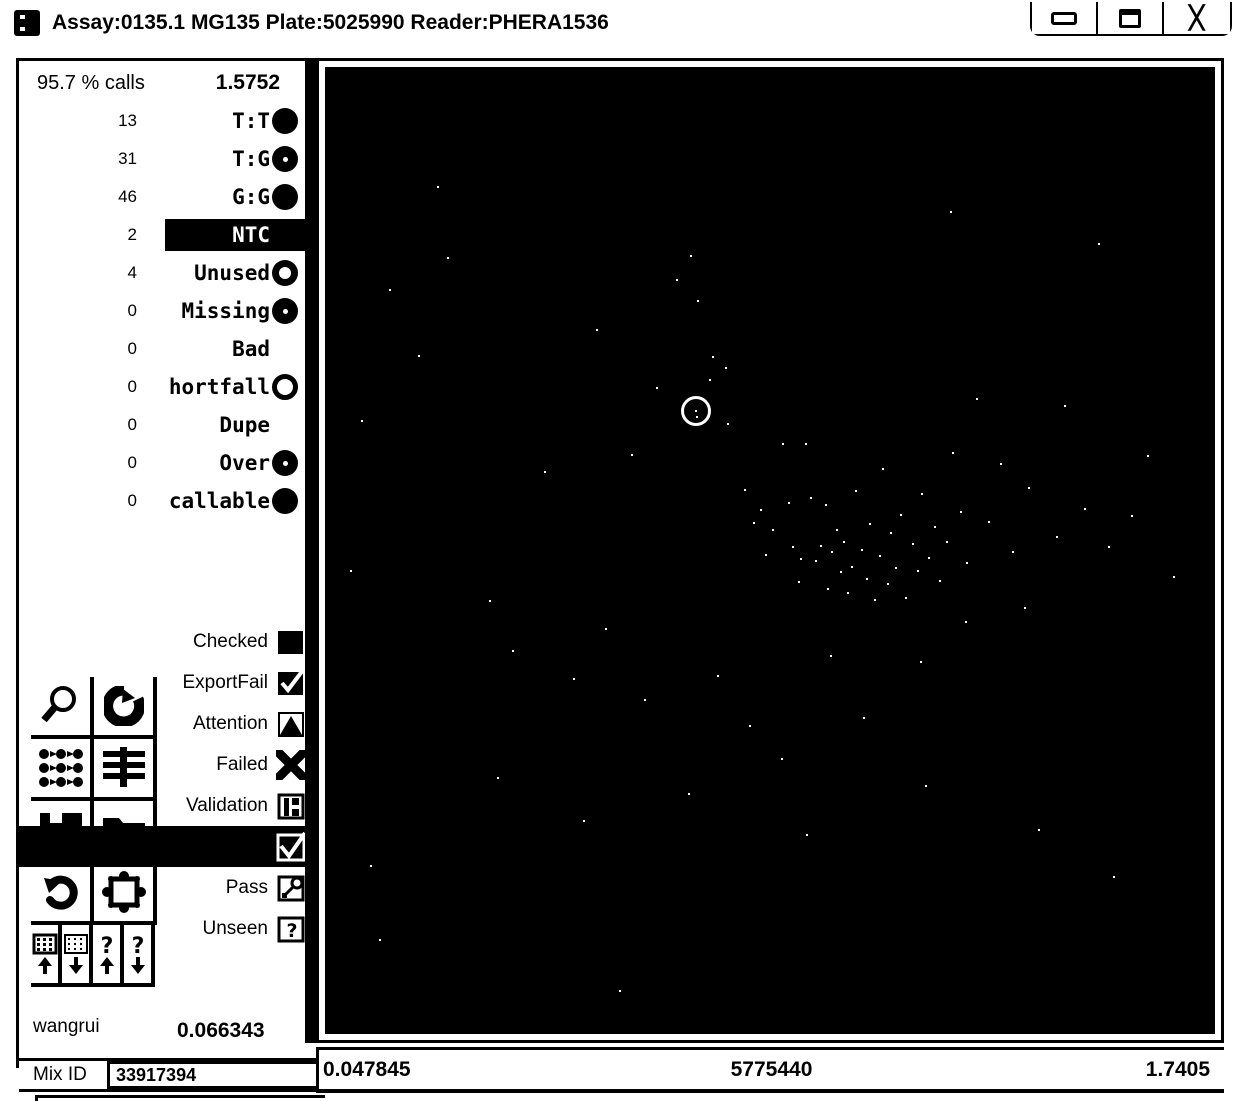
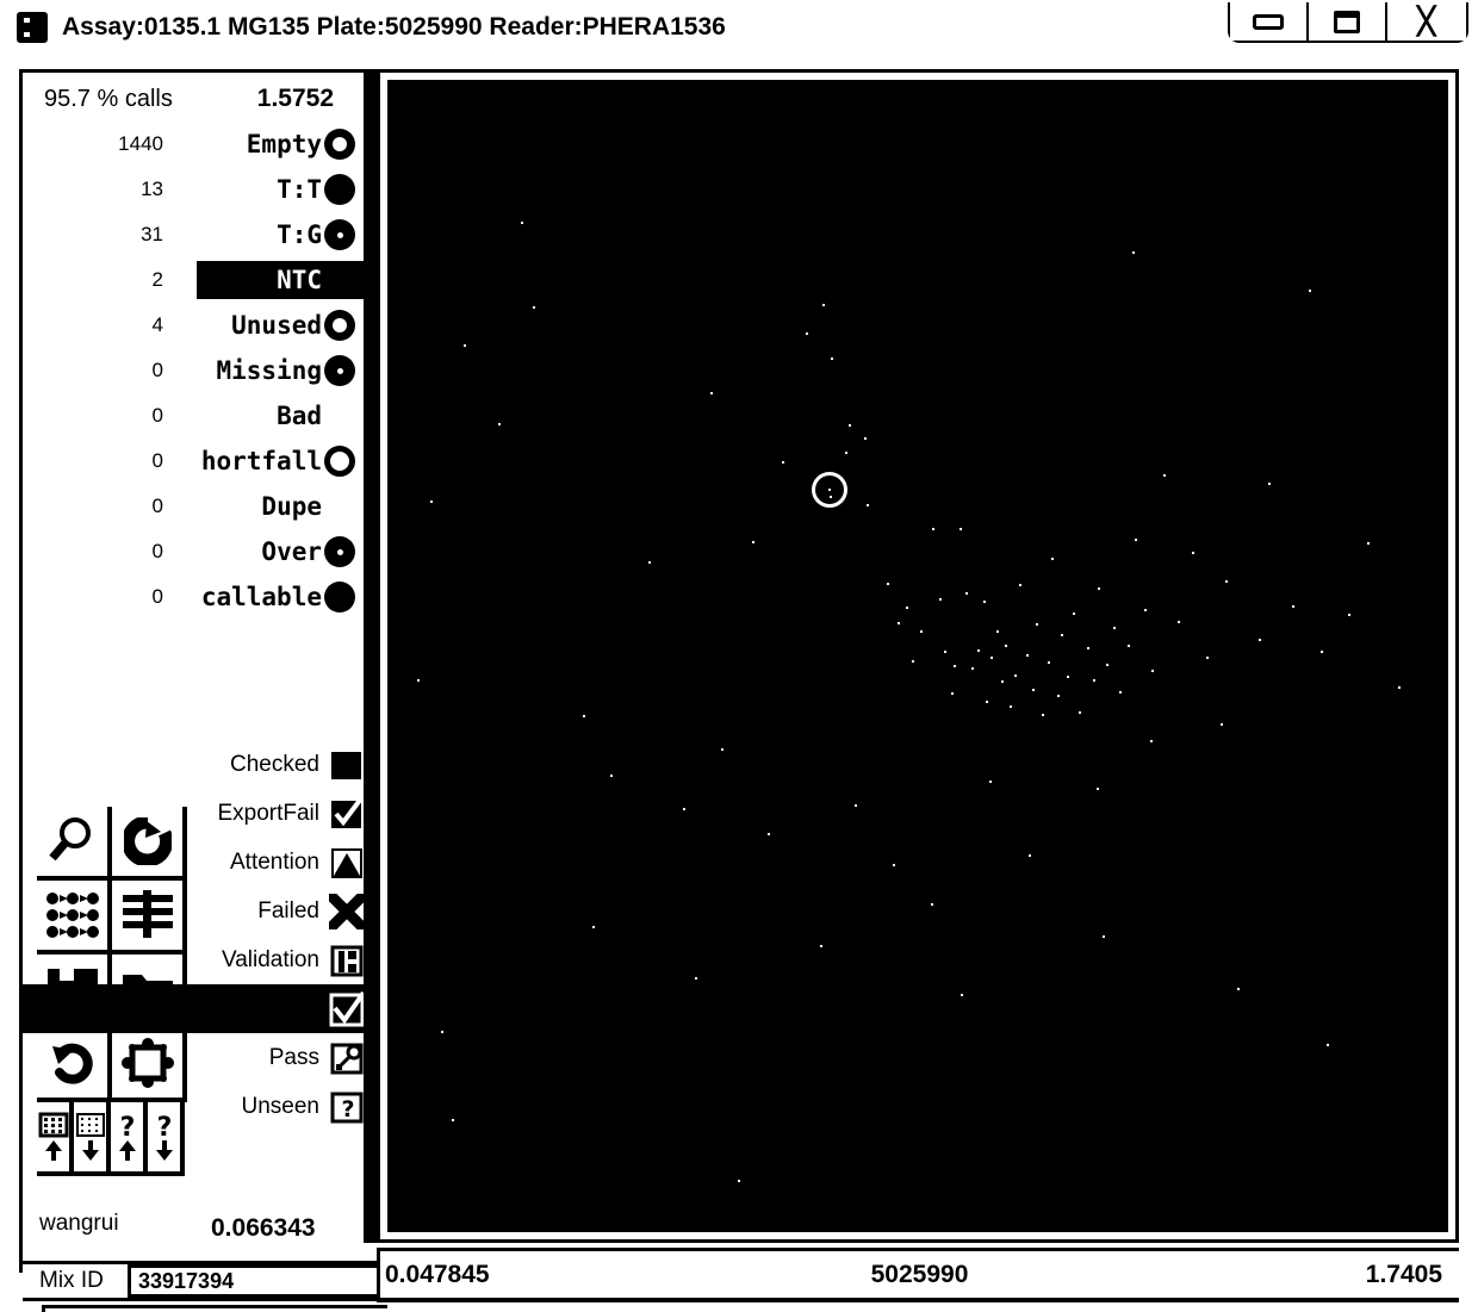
  Assay:0135.1 MG135 Plate:5025990 Reader:PHERA1536
  ╳
  95.7 % calls
  1.5752
+ 1440
+ Empty
  13
  T:T
  31
  T:G
- 46
- G:G
  2
  NTC
  4
  Unused
  0
  Missing
  0
  Bad
  0
  hortfall
  0
  Dupe
  0
  Over
  0
  callable
  ?
  ?
  Checked
  ExportFail
  Attention
  Failed
  Validation
  Pass
  Unseen
  ?
  wangrui
  0.066343
  Mix ID
  33917394
  0.047845
- 5775440
+ 5025990
  1.7405
